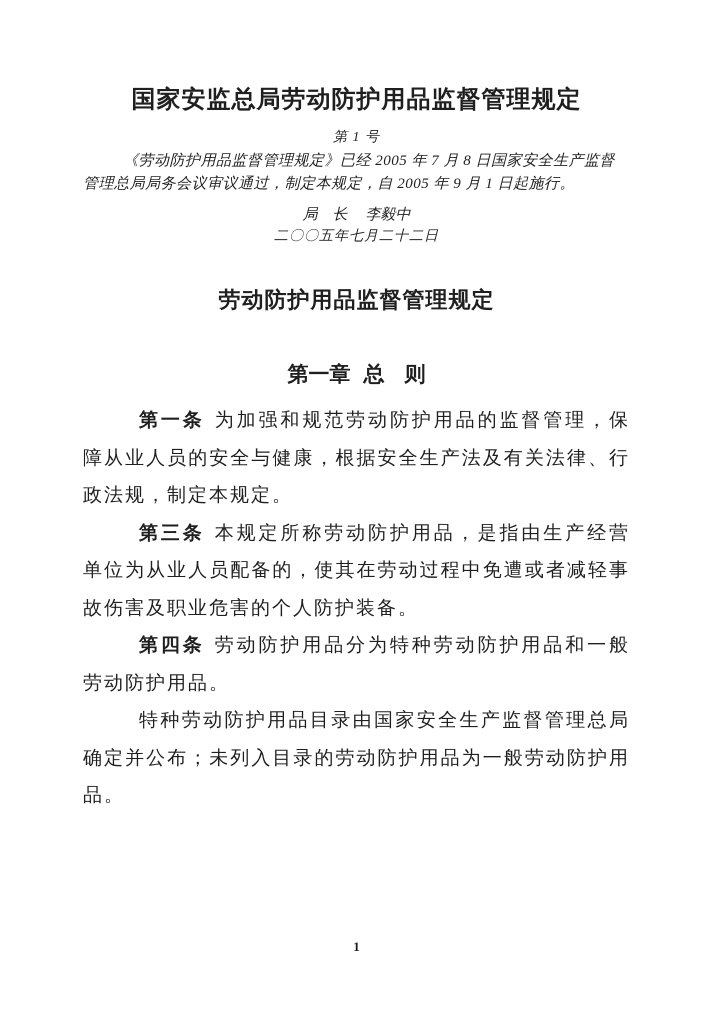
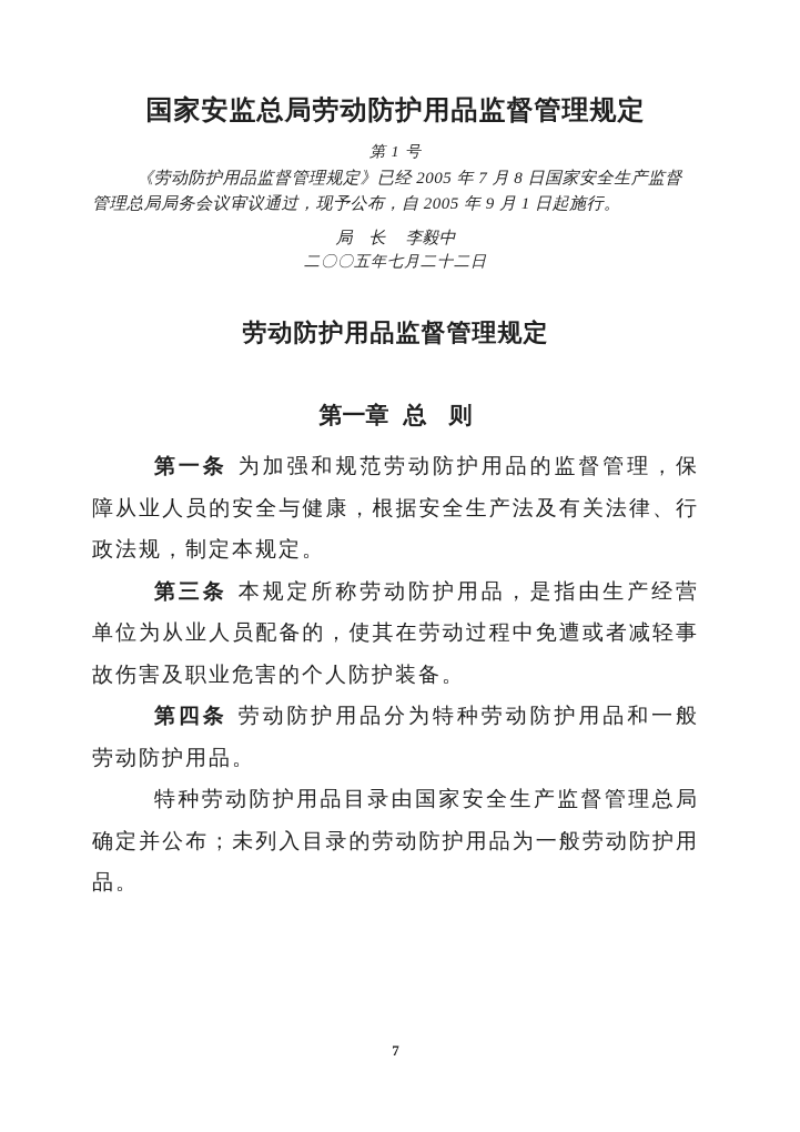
  国家安监总局劳动防护用品监督管理规定
  第 1 号
- 《劳动防护用品监督管理规定》已经 2005 年 7 月 8 日国家安全生产监督管理总局局务会议审议通过，制定本规定，自 2005 年 9 月 1 日起施行。
+ 《劳动防护用品监督管理规定》已经 2005 年 7 月 8 日国家安全生产监督管理总局局务会议审议通过，现予公布，自 2005 年 9 月 1 日起施行。
  局 长 李毅中
  二〇〇五年七月二十二日
  劳动防护用品监督管理规定
  第一章 总 则
  第一条 为加强和规范劳动防护用品的监督管理，保障从业人员的安全与健康，根据安全生产法及有关法律、行政法规，制定本规定。
  第三条 本规定所称劳动防护用品，是指由生产经营单位为从业人员配备的，使其在劳动过程中免遭或者减轻事故伤害及职业危害的个人防护装备。
  第四条 劳动防护用品分为特种劳动防护用品和一般劳动防护用品。
  特种劳动防护用品目录由国家安全生产监督管理总局确定并公布；未列入目录的劳动防护用品为一般劳动防护用品。
- 1
+ 7
